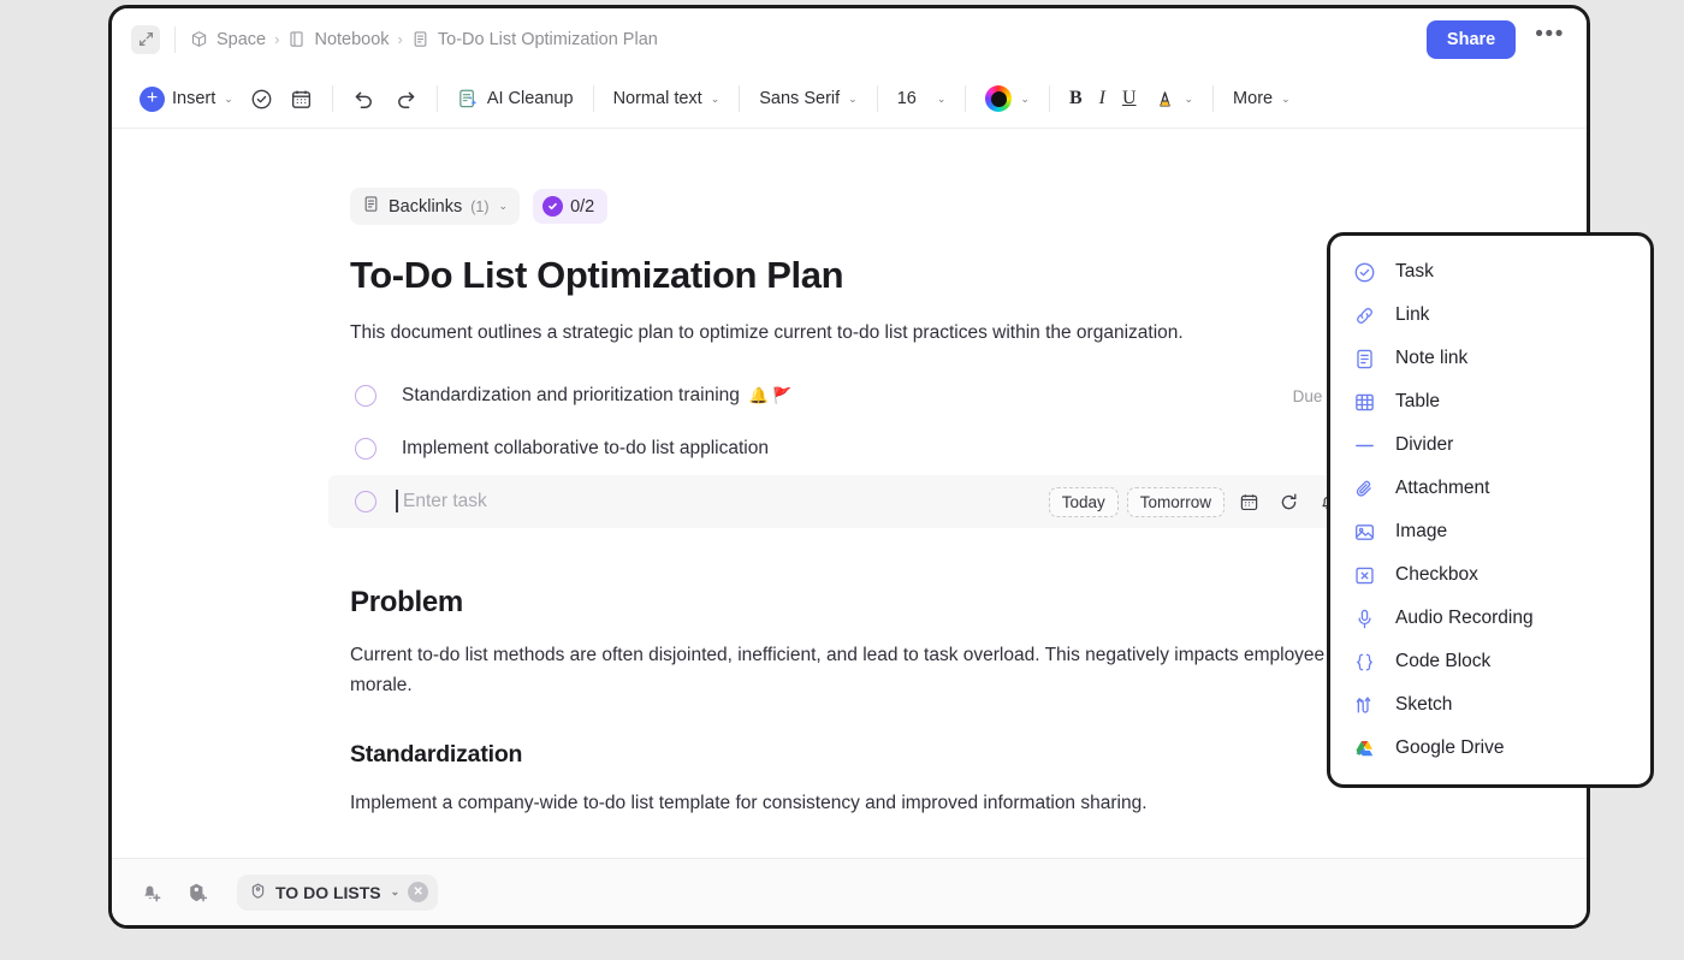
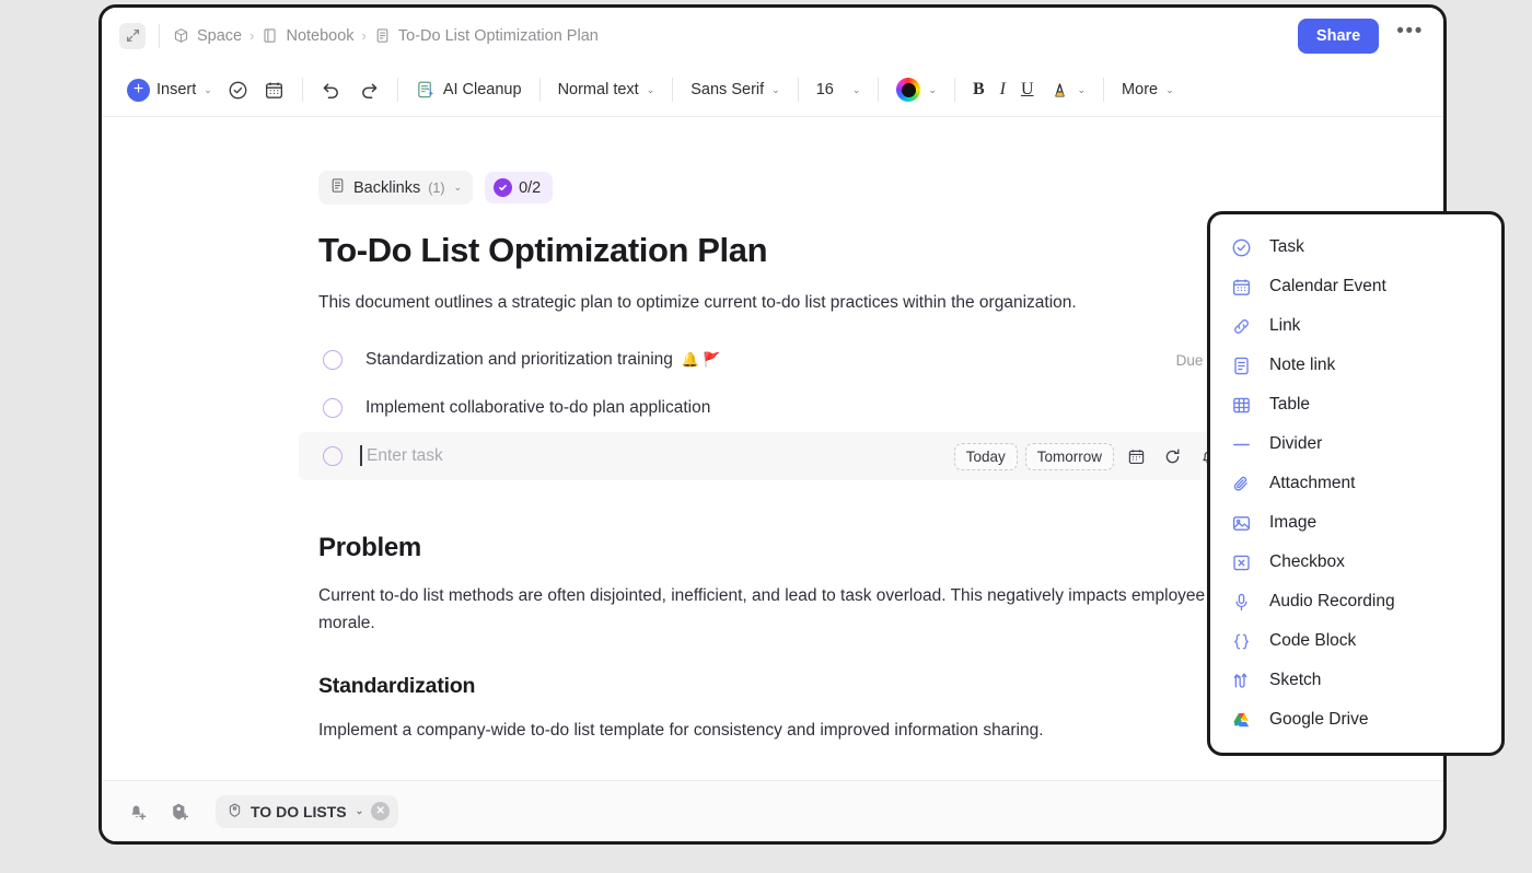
  Space
  ›
  Notebook
  ›
  To-Do List Optimization Plan
  Share
  •••
  +
  Insert
  ⌄
  AI Cleanup
  Normal text
  ⌄
  Sans Serif
  ⌄
  16
  ⌄
  ⌄
  B
  I
  U
  ⌄
  More
  ⌄
  Backlinks
  (1)
  ⌄
  0/2
  To-Do List Optimization Plan
  This document outlines a strategic plan to optimize current to-do list practices within the organization.
  Standardization and prioritization training
  🔔🚩
- Implement collaborative to-do list application
+ Implement collaborative to-do plan application
  Enter task
  Today
  Tomorrow
  Problem
  Current to-do list methods are often disjointed, inefficient, and lead to task overload. This negatively impacts employee morale.
  Standardization
  Implement a company-wide to-do list template for consistency and improved information sharing.
  TO DO LISTS
  ⌄
  ✕
  Task
+ Calendar Event
  Link
  Note link
  Table
  Divider
  Attachment
  Image
  Checkbox
  Audio Recording
  Code Block
  Sketch
  Google Drive
